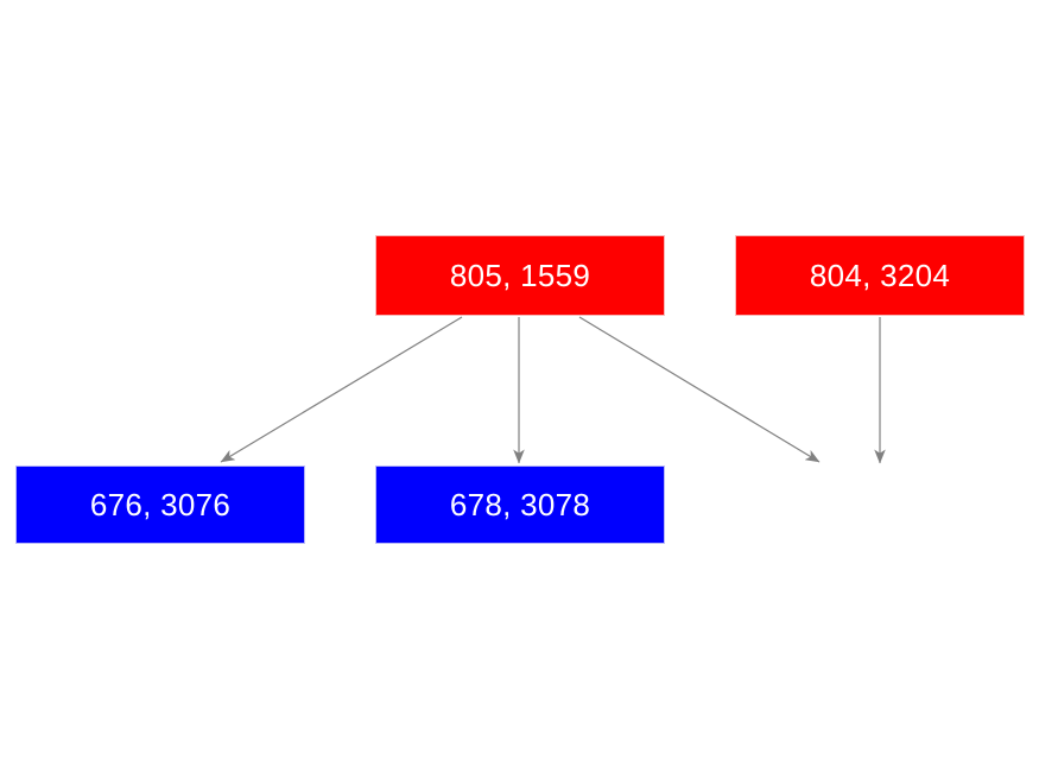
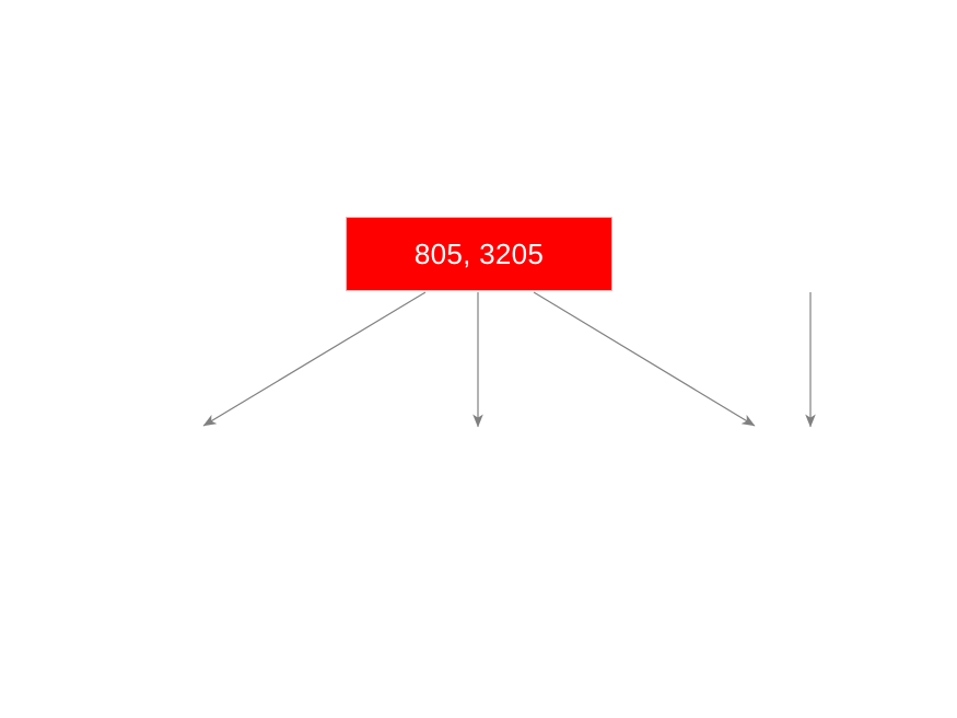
- 805, 1559
+ 805, 3205
- 804, 3204
- 676, 3076
- 678, 3078
